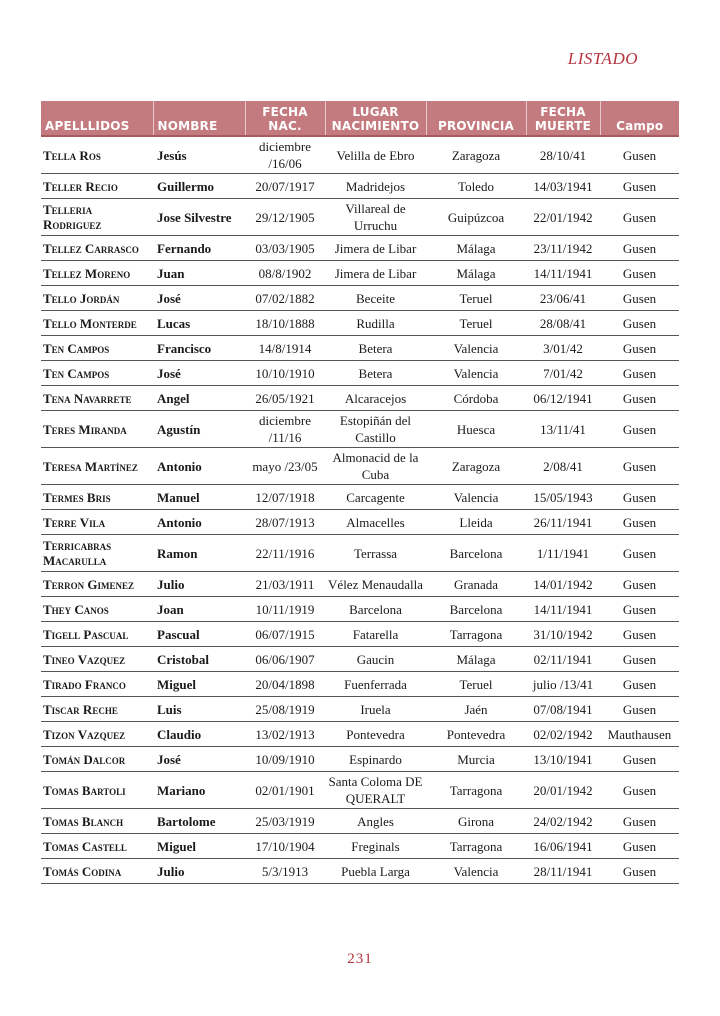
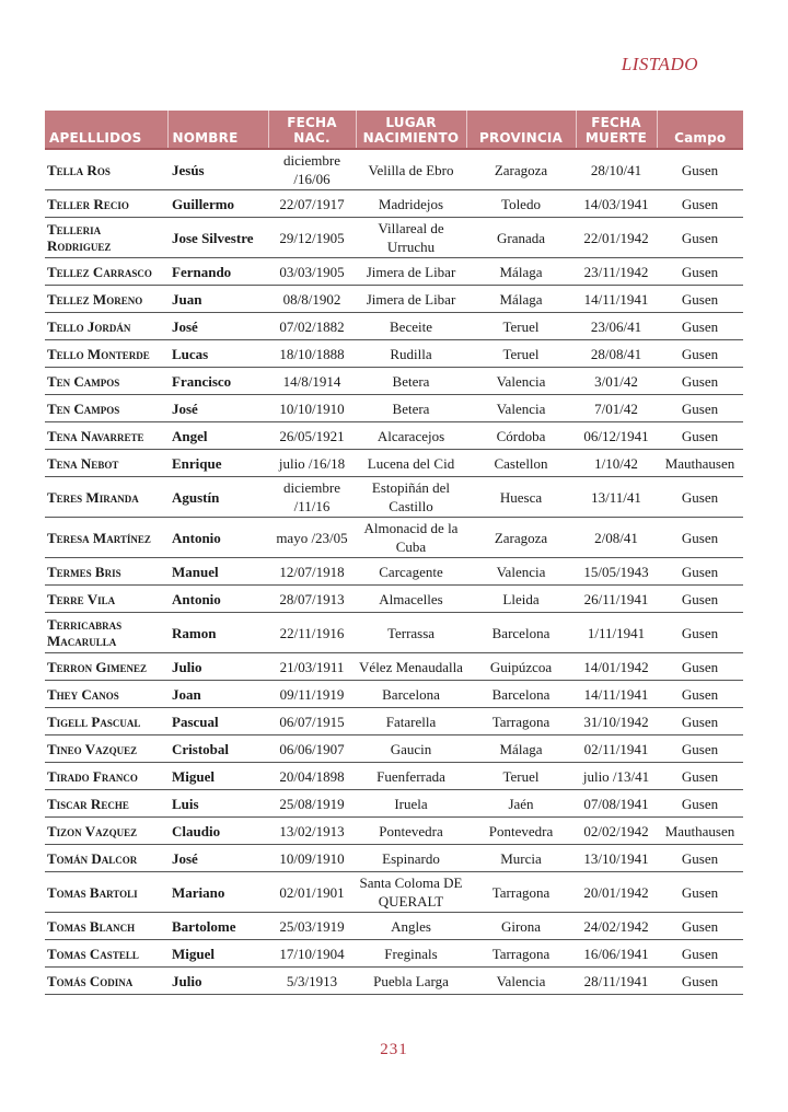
  LISTADO
  APELLLIDOS	NOMBRE	FECHANAC.	LUGARNACIMIENTO	PROVINCIA	FECHAMUERTE	Campo
  Tella Ros	Jesús	diciembre /16/06	Velilla de Ebro	Zaragoza	28/10/41	Gusen
- Teller Recio	Guillermo	20/07/1917	Madridejos	Toledo	14/03/1941	Gusen
+ Teller Recio	Guillermo	22/07/1917	Madridejos	Toledo	14/03/1941	Gusen
- Telleria Rodriguez	Jose Silvestre	29/12/1905	Villareal de Urruchu	Guipúzcoa	22/01/1942	Gusen
+ Telleria Rodriguez	Jose Silvestre	29/12/1905	Villareal de Urruchu	Granada	22/01/1942	Gusen
  Tellez Carrasco	Fernando	03/03/1905	Jimera de Libar	Málaga	23/11/1942	Gusen
  Tellez Moreno	Juan	08/8/1902	Jimera de Libar	Málaga	14/11/1941	Gusen
  Tello Jordán	José	07/02/1882	Beceite	Teruel	23/06/41	Gusen
  Tello Monterde	Lucas	18/10/1888	Rudilla	Teruel	28/08/41	Gusen
  Ten Campos	Francisco	14/8/1914	Betera	Valencia	3/01/42	Gusen
  Ten Campos	José	10/10/1910	Betera	Valencia	7/01/42	Gusen
  Tena Navarrete	Angel	26/05/1921	Alcaracejos	Córdoba	06/12/1941	Gusen
+ Tena Nebot	Enrique	julio /16/18	Lucena del Cid	Castellon	1/10/42	Mauthausen
  Teres Miranda	Agustín	diciembre /11/16	Estopiñán del Castillo	Huesca	13/11/41	Gusen
  Teresa Martínez	Antonio	mayo /23/05	Almonacid de la Cuba	Zaragoza	2/08/41	Gusen
  Termes Bris	Manuel	12/07/1918	Carcagente	Valencia	15/05/1943	Gusen
  Terre Vila	Antonio	28/07/1913	Almacelles	Lleida	26/11/1941	Gusen
  Terricabras Macarulla	Ramon	22/11/1916	Terrassa	Barcelona	1/11/1941	Gusen
- Terron Gimenez	Julio	21/03/1911	Vélez Menaudalla	Granada	14/01/1942	Gusen
+ Terron Gimenez	Julio	21/03/1911	Vélez Menaudalla	Guipúzcoa	14/01/1942	Gusen
- They Canos	Joan	10/11/1919	Barcelona	Barcelona	14/11/1941	Gusen
+ They Canos	Joan	09/11/1919	Barcelona	Barcelona	14/11/1941	Gusen
  Tigell Pascual	Pascual	06/07/1915	Fatarella	Tarragona	31/10/1942	Gusen
  Tineo Vazquez	Cristobal	06/06/1907	Gaucin	Málaga	02/11/1941	Gusen
  Tirado Franco	Miguel	20/04/1898	Fuenferrada	Teruel	julio /13/41	Gusen
  Tiscar Reche	Luis	25/08/1919	Iruela	Jaén	07/08/1941	Gusen
  Tizon Vazquez	Claudio	13/02/1913	Pontevedra	Pontevedra	02/02/1942	Mauthausen
  Tomán Dalcor	José	10/09/1910	Espinardo	Murcia	13/10/1941	Gusen
  Tomas Bartoli	Mariano	02/01/1901	Santa Coloma DE QUERALT	Tarragona	20/01/1942	Gusen
  Tomas Blanch	Bartolome	25/03/1919	Angles	Girona	24/02/1942	Gusen
  Tomas Castell	Miguel	17/10/1904	Freginals	Tarragona	16/06/1941	Gusen
  Tomás Codina	Julio	5/3/1913	Puebla Larga	Valencia	28/11/1941	Gusen
  231
